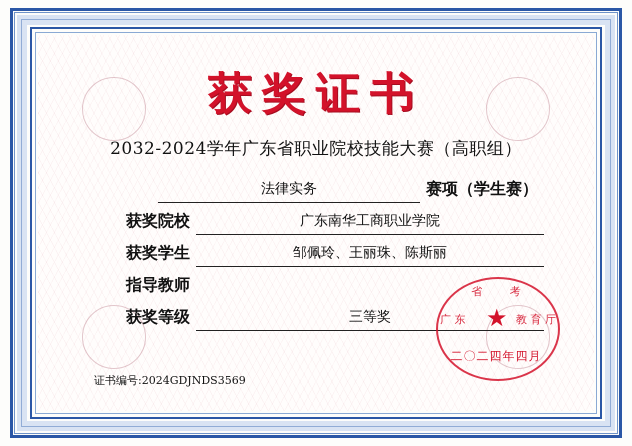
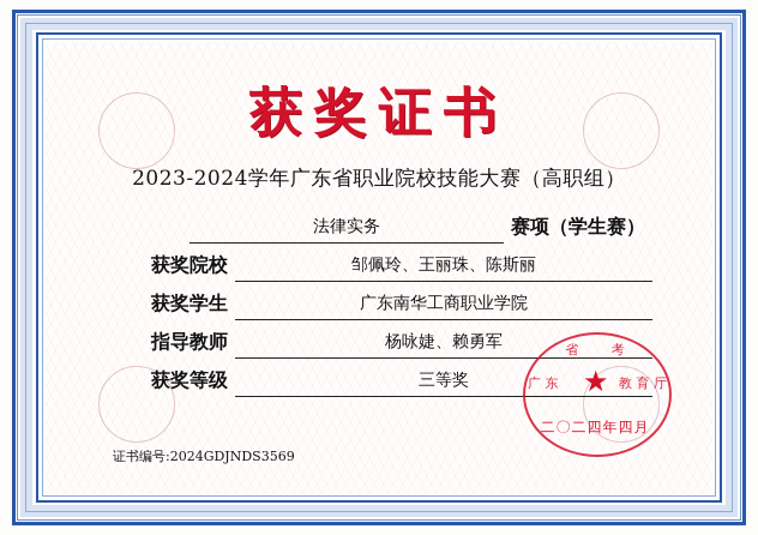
  获奖证书
- 2032-2024学年广东省职业院校技能大赛（高职组）
+ 2023-2024学年广东省职业院校技能大赛（高职组）
  法律实务
  赛项（学生赛）
  获奖院校
- 广东南华工商职业学院
+ 邹佩玲、王丽珠、陈斯丽
  获奖学生
- 邹佩玲、王丽珠、陈斯丽
+ 广东南华工商职业学院
  指导教师
+ 杨咏婕、赖勇军
  获奖等级
  三等奖
  证书编号:2024GDJNDS3569
  省 考
  广 东
  教 育 厅
  ★
  二〇二四年四月
